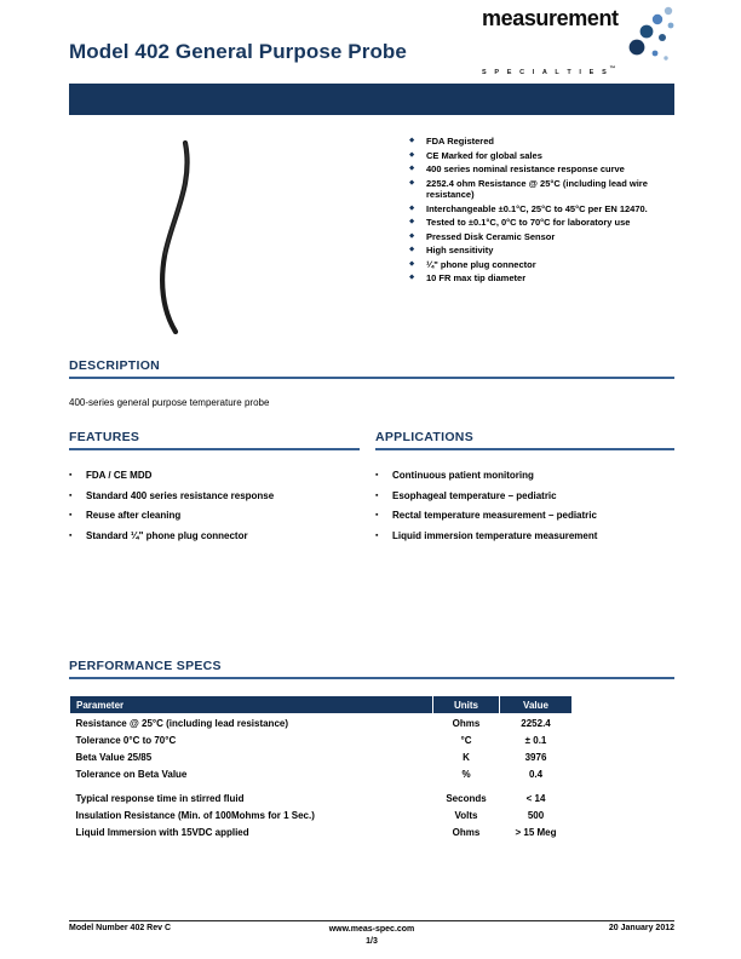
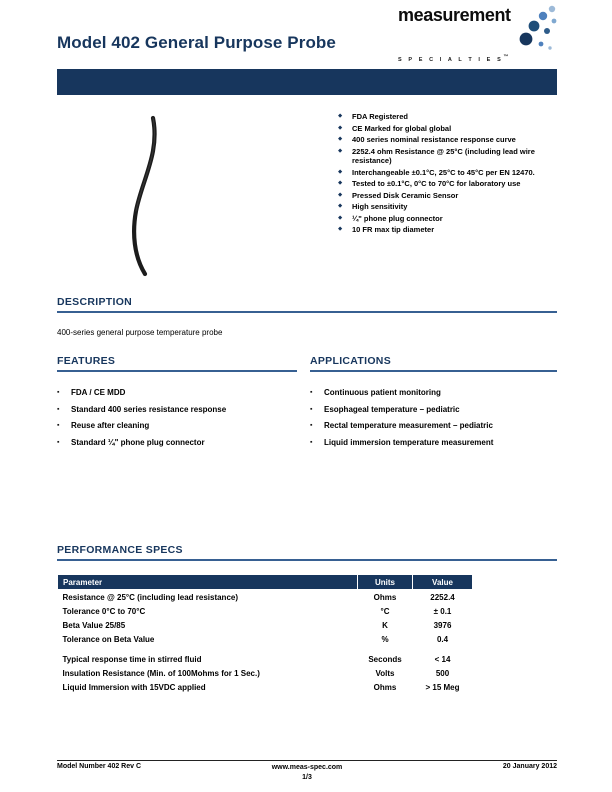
  measurement
  Model 402 General Purpose Probe
  FDA Registered
- CE Marked for global sales
+ CE Marked for global global
  400 series nominal resistance response curve
  2252.4 ohm Resistance @ 25°C (including lead wire resistance)
  Interchangeable ±0.1°C, 25°C to 45°C per EN 12470.
  Tested to ±0.1°C, 0°C to 70°C for laboratory use
  Pressed Disk Ceramic Sensor
  High sensitivity
  ¼" phone plug connector
  10 FR max tip diameter
  DESCRIPTION
  400-series general purpose temperature probe
  FEATURES
  FDA / CE MDD
  Standard 400 series resistance response
  Reuse after cleaning
  Standard ¼" phone plug connector
  APPLICATIONS
  Continuous patient monitoring
  Esophageal temperature – pediatric
  Rectal temperature measurement – pediatric
  Liquid immersion temperature measurement
  PERFORMANCE SPECS
  Parameter	Units	Value
  Resistance @ 25°C (including lead resistance)	Ohms	2252.4
  Tolerance 0°C to 70°C	°C	± 0.1
  Beta Value 25/85	K	3976
  Tolerance on Beta Value	%	0.4
  Typical response time in stirred fluid	Seconds	< 14
  Insulation Resistance (Min. of 100Mohms for 1 Sec.)	Volts	500
  Liquid Immersion with 15VDC applied	Ohms	> 15 Meg
